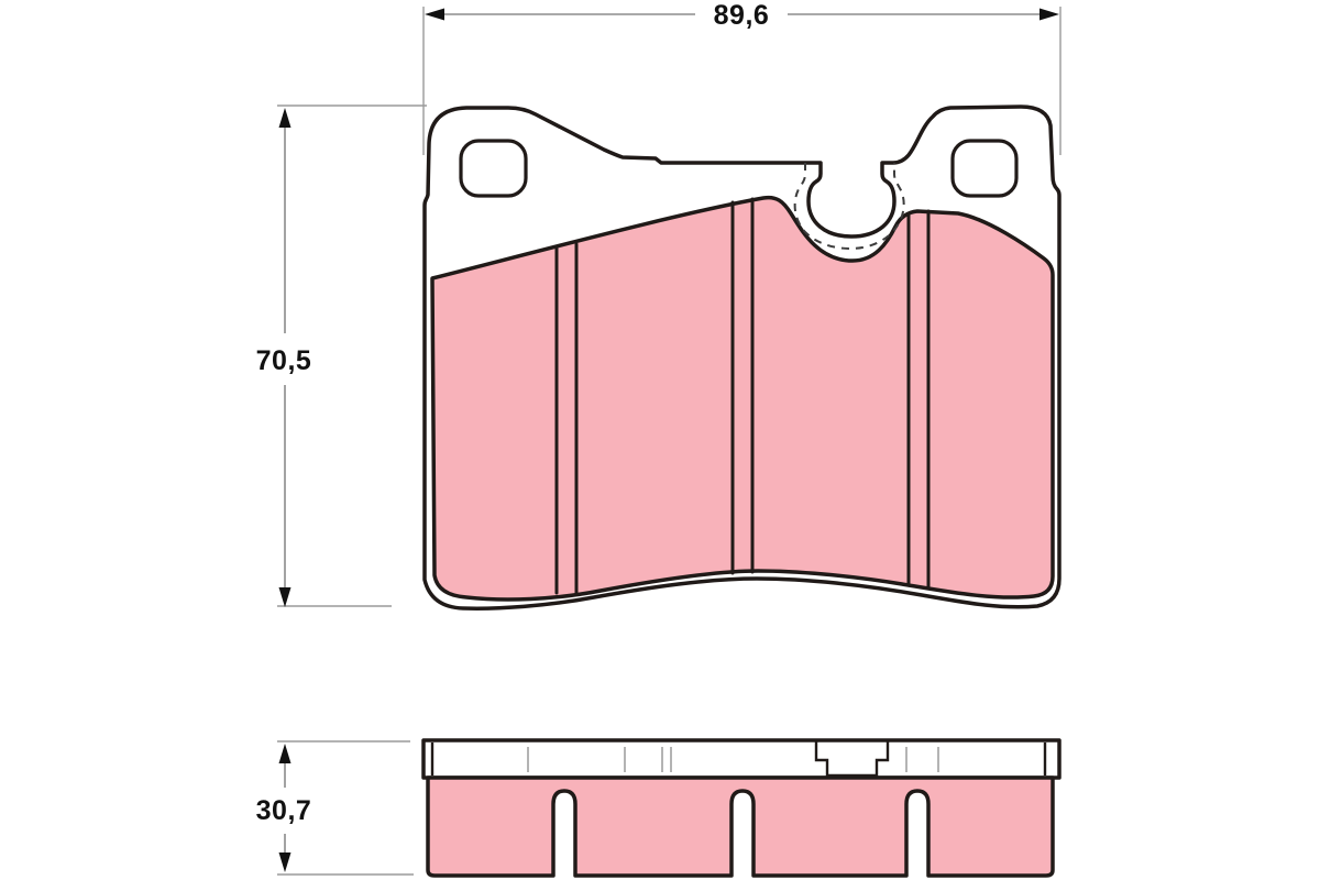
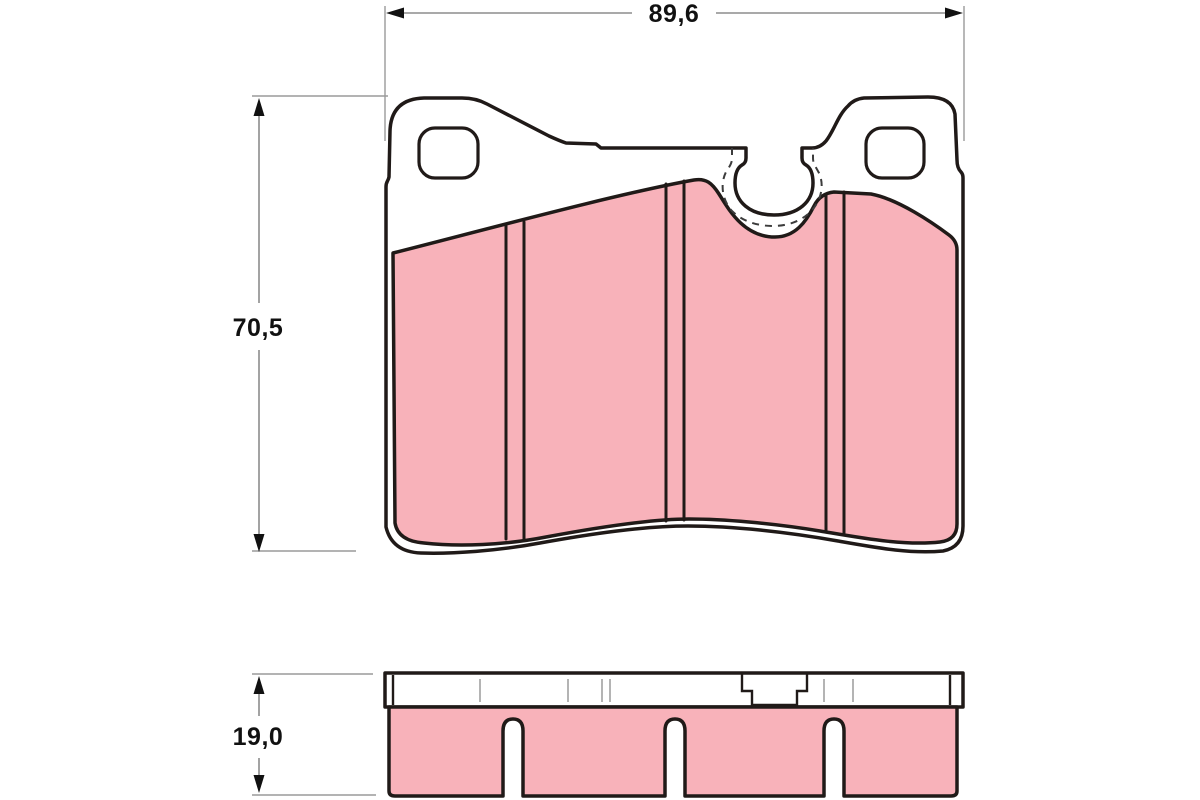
  89,6
  70,5
- 30,7
+ 19,0
